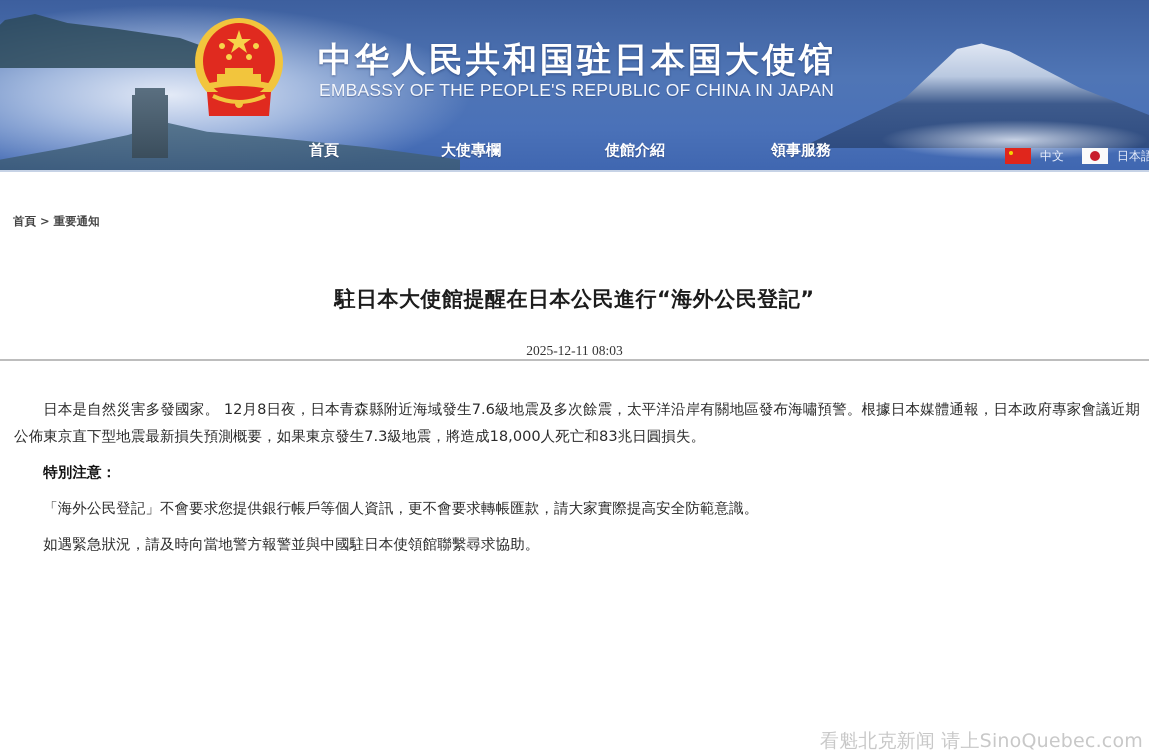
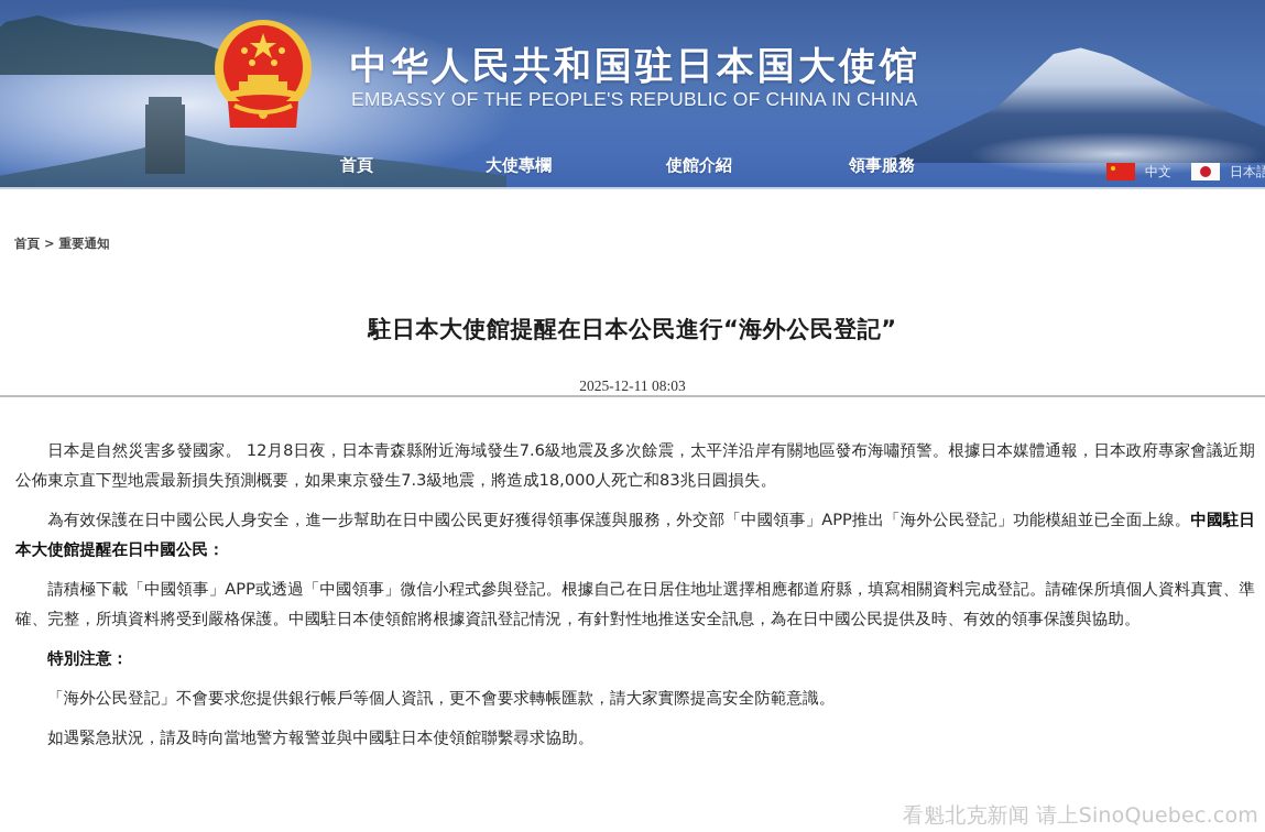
  中华人民共和国驻日本国大使馆
- EMBASSY OF THE PEOPLE'S REPUBLIC OF CHINA IN JAPAN
+ EMBASSY OF THE PEOPLE'S REPUBLIC OF CHINA IN CHINA
  首頁
  大使專欄
  使館介紹
  領事服務
  中文
  日本語
  首頁 > 重要通知
  駐日本大使館提醒在日本公民進行“海外公民登記”
  2025-12-11 08:03
  日本是自然災害多發國家。 12月8日夜，日本青森縣附近海域發生7.6級地震及多次餘震，太平洋沿岸有關地區發布海嘯預警。根據日本媒體通報，日本政府專家會議近期公佈東京直下型地震最新損失預測概要，如果東京發生7.3級地震，將造成18,000人死亡和83兆日圓損失。
+ 為有效保護在日中國公民人身安全，進一步幫助在日中國公民更好獲得領事保護與服務，外交部「中國領事」APP推出「海外公民登記」功能模組並已全面上線。中國駐日本大使館提醒在日中國公民：
+ 請積極下載「中國領事」APP或透過「中國領事」微信小程式參與登記。根據自己在日居住地址選擇相應都道府縣，填寫相關資料完成登記。請確保所填個人資料真實、準確、完整，所填資料將受到嚴格保護。中國駐日本使領館將根據資訊登記情況，有針對性地推送安全訊息，為在日中國公民提供及時、有效的領事保護與協助。
  特別注意：
  「海外公民登記」不會要求您提供銀行帳戶等個人資訊，更不會要求轉帳匯款，請大家實際提高安全防範意識。
  如遇緊急狀況，請及時向當地警方報警並與中國駐日本使領館聯繫尋求協助。
  看魁北克新闻 请上SinoQuebec.com
